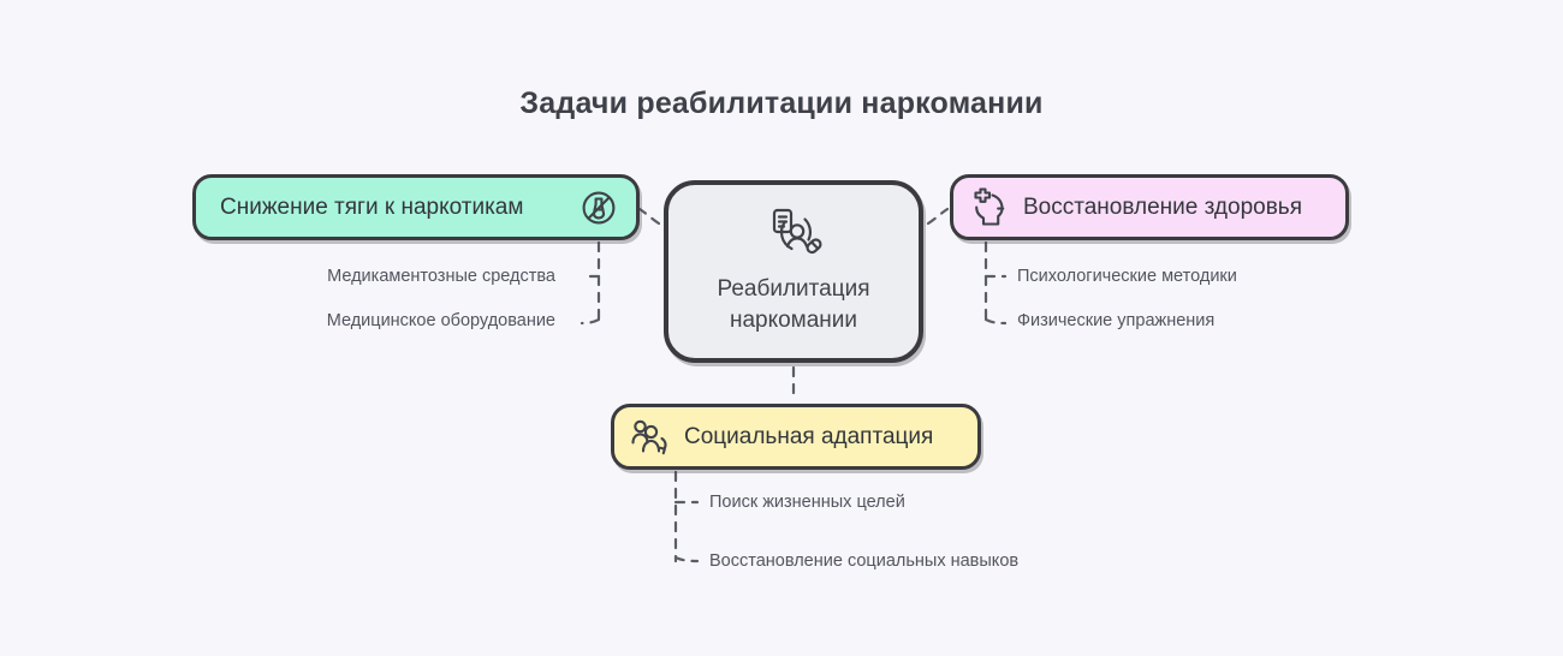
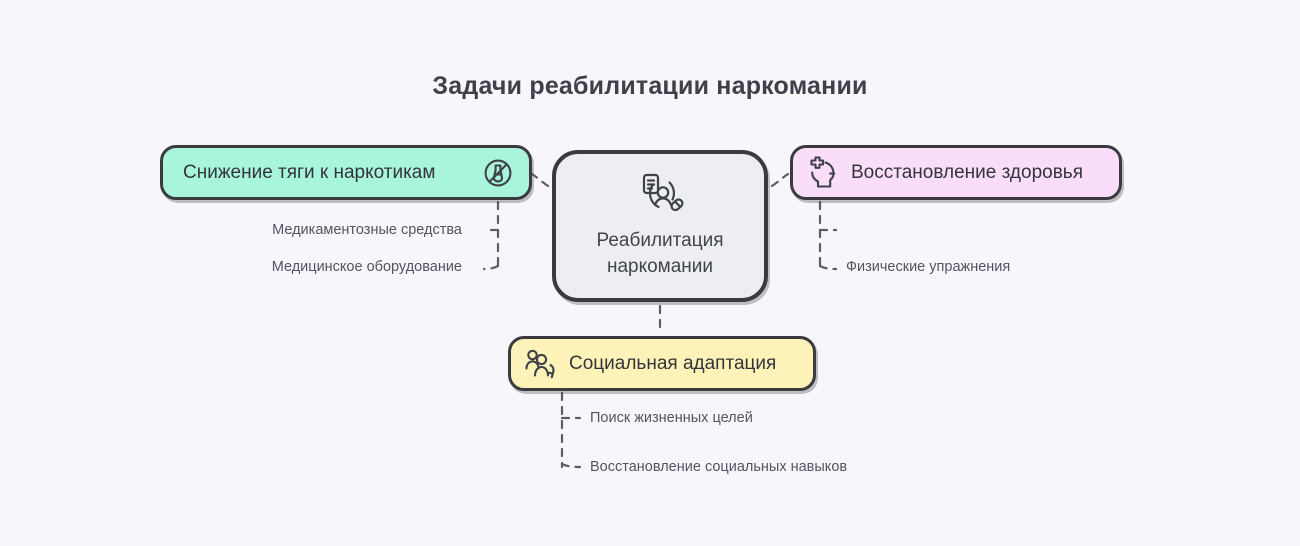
  Задачи реабилитации наркомании
  Реабилитация
  наркомании
  Снижение тяги к наркотикам
  Восстановление здоровья
  Социальная адаптация
  Медикаментозные средства
  Медицинское оборудование
- Психологические методики
  Физические упражнения
  Поиск жизненных целей
  Восстановление социальных навыков
